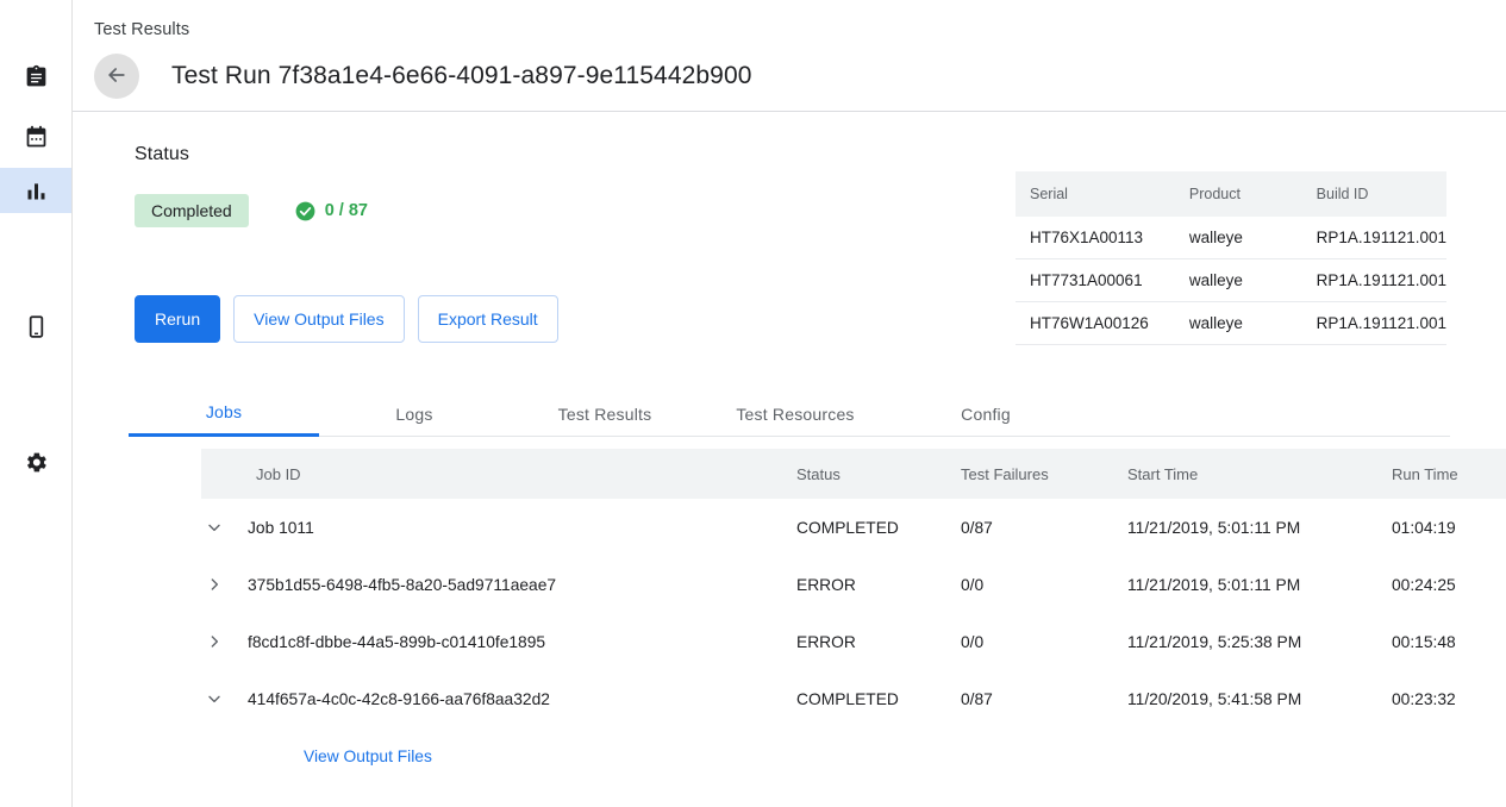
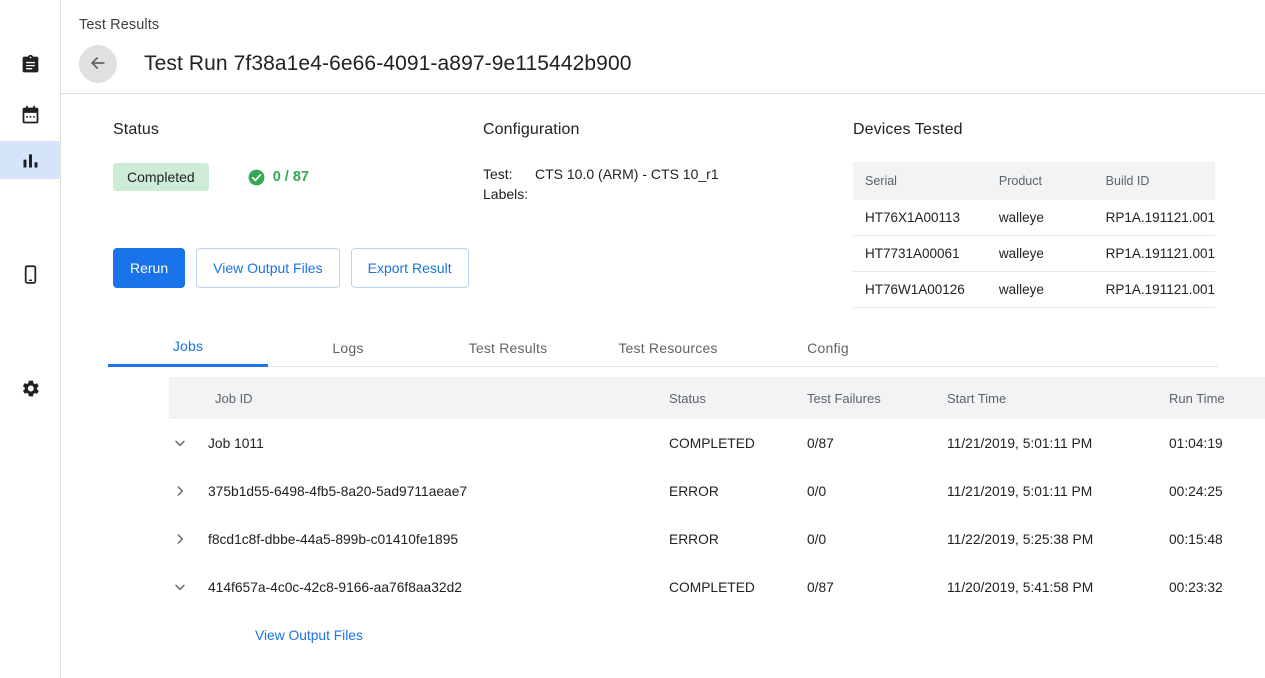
  Test Results
  Test Run 7f38a1e4-6e66-4091-a897-9e115442b900
  Status
  Completed
  0 / 87
  Rerun
  View Output Files
  Export Result
+ Configuration
+ Test:
+ CTS 10.0 (ARM) - CTS 10_r1
+ Labels:
+ Devices Tested
  Serial	Product	Build ID
  HT76X1A00113	walleye	RP1A.191121.001
  HT7731A00061	walleye	RP1A.191121.001
  HT76W1A00126	walleye	RP1A.191121.001
  Jobs
  Logs
  Test Results
  Test Resources
  Config
  Job ID	Status	Test Failures	Start Time	Run Time
  Job 1011	COMPLETED	0/87	11/21/2019, 5:01:11 PM	01:04:19
  375b1d55-6498-4fb5-8a20-5ad9711aeae7	ERROR	0/0	11/21/2019, 5:01:11 PM	00:24:25
- f8cd1c8f-dbbe-44a5-899b-c01410fe1895	ERROR	0/0	11/21/2019, 5:25:38 PM	00:15:48
+ f8cd1c8f-dbbe-44a5-899b-c01410fe1895	ERROR	0/0	11/22/2019, 5:25:38 PM	00:15:48
  414f657a-4c0c-42c8-9166-aa76f8aa32d2	COMPLETED	0/87	11/20/2019, 5:41:58 PM	00:23:32
  View Output Files
